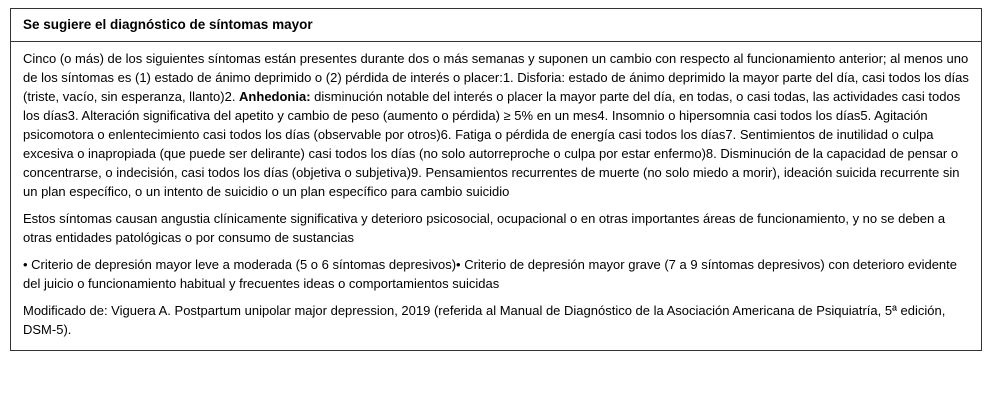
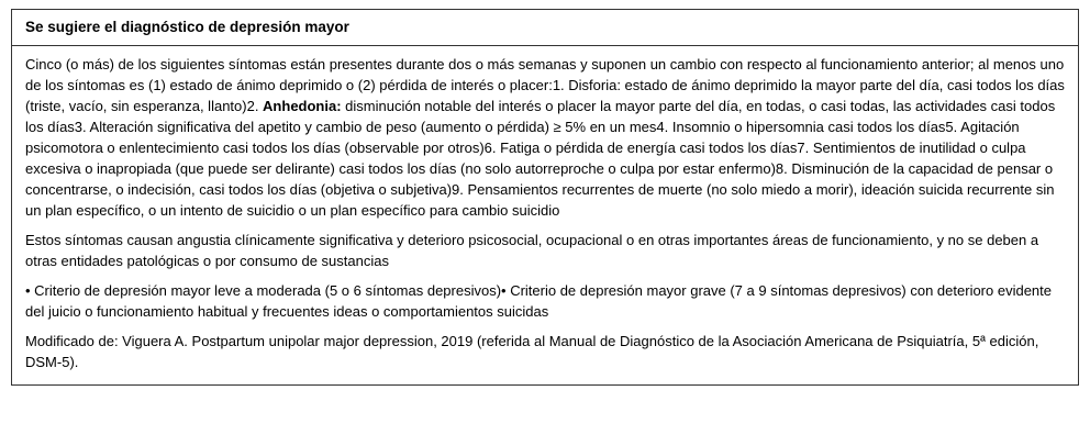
- Se sugiere el diagnóstico de síntomas mayor
+ Se sugiere el diagnóstico de depresión mayor
  Cinco (o más) de los siguientes síntomas están presentes durante dos o más semanas y suponen un cambio con respecto al funcionamiento anterior; al menos uno de los síntomas es (1) estado de ánimo deprimido o (2) pérdida de interés o placer:1. Disforia: estado de ánimo deprimido la mayor parte del día, casi todos los días (triste, vacío, sin esperanza, llanto)2. Anhedonia: disminución notable del interés o placer la mayor parte del día, en todas, o casi todas, las actividades casi todos los días3. Alteración significativa del apetito y cambio de peso (aumento o pérdida) ≥ 5% en un mes4. Insomnio o hipersomnia casi todos los días5. Agitación psicomotora o enlentecimiento casi todos los días (observable por otros)6. Fatiga o pérdida de energía casi todos los días7. Sentimientos de inutilidad o culpa excesiva o inapropiada (que puede ser delirante) casi todos los días (no solo autorreproche o culpa por estar enfermo)8. Disminución de la capacidad de pensar o concentrarse, o indecisión, casi todos los días (objetiva o subjetiva)9. Pensamientos recurrentes de muerte (no solo miedo a morir), ideación suicida recurrente sin un plan específico, o un intento de suicidio o un plan específico para cambio suicidio Estos síntomas causan angustia clínicamente significativa y deterioro psicosocial, ocupacional o en otras importantes áreas de funcionamiento, y no se deben a otras entidades patológicas o por consumo de sustancias • Criterio de depresión mayor leve a moderada (5 o 6 síntomas depresivos)• Criterio de depresión mayor grave (7 a 9 síntomas depresivos) con deterioro evidente del juicio o funcionamiento habitual y frecuentes ideas o comportamientos suicidas Modificado de: Viguera A. Postpartum unipolar major depression, 2019 (referida al Manual de Diagnóstico de la Asociación Americana de Psiquiatría, 5ª edición, DSM-5).
